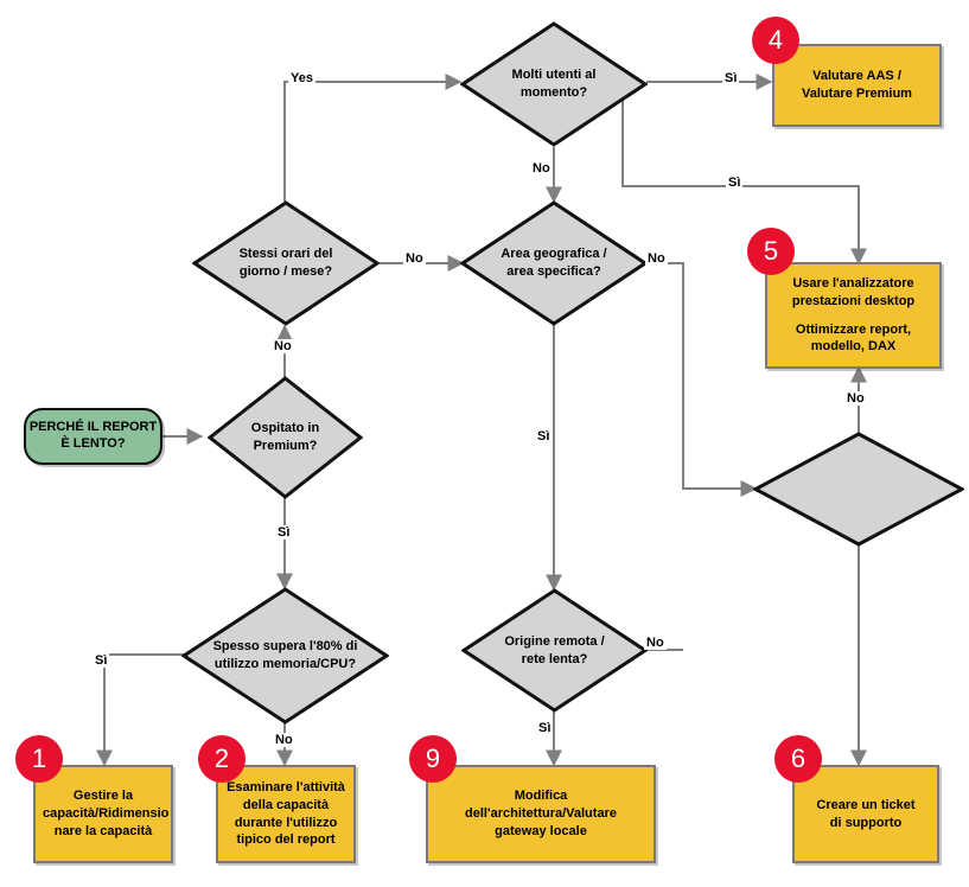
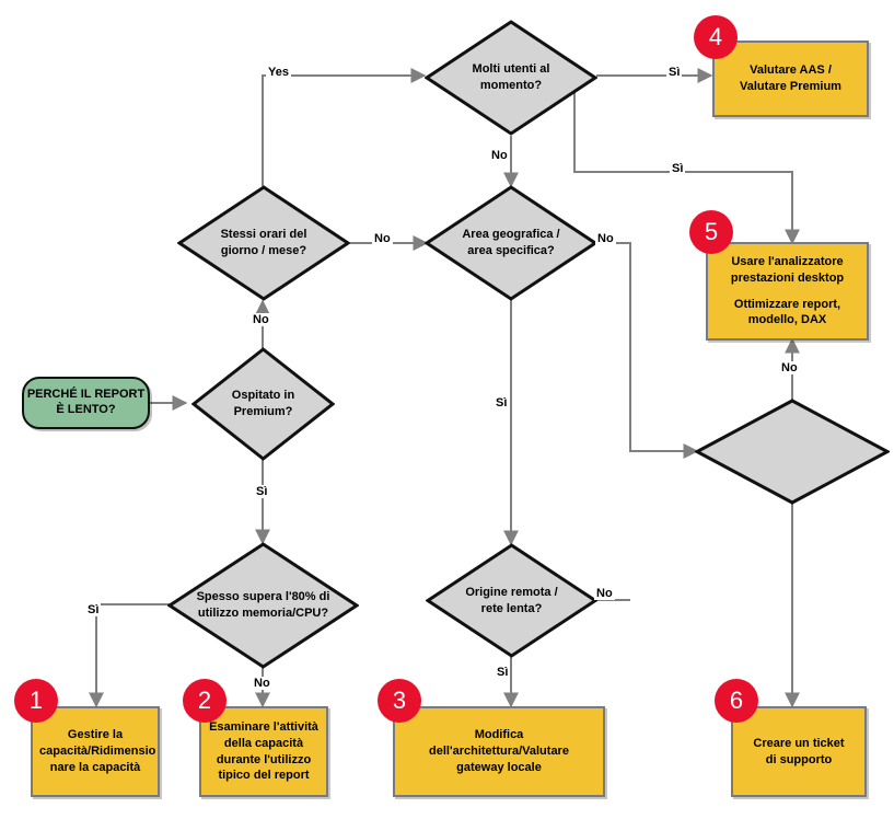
  Yes
  No
  No
  Sì
  Sì
  No
  No
  Sì
  Sì
  No
  Sì
  No
  No
  Sì
  PERCHÉ IL REPORT
  È LENTO?
  Molti utenti al
  momento?
  Stessi orari del
  giorno / mese?
  Area geografica /
  area specifica?
  Ospitato in
  Premium?
  Spesso supera l'80% di
  utilizzo memoria/CPU?
  Origine remota /
  rete lenta?
  Valutare AAS /
  Valutare Premium
  4
  Usare l'analizzatore
  prestazioni desktop
  Ottimizzare report,
  modello, DAX
  5
  Gestire la
  capacità/Ridimensio
  nare la capacità
  1
  Esaminare l'attività
  della capacità
  durante l'utilizzo
  tipico del report
  2
  Modifica
  dell'architettura/Valutare
  gateway locale
- 9
+ 3
  Creare un ticket
  di supporto
  6
